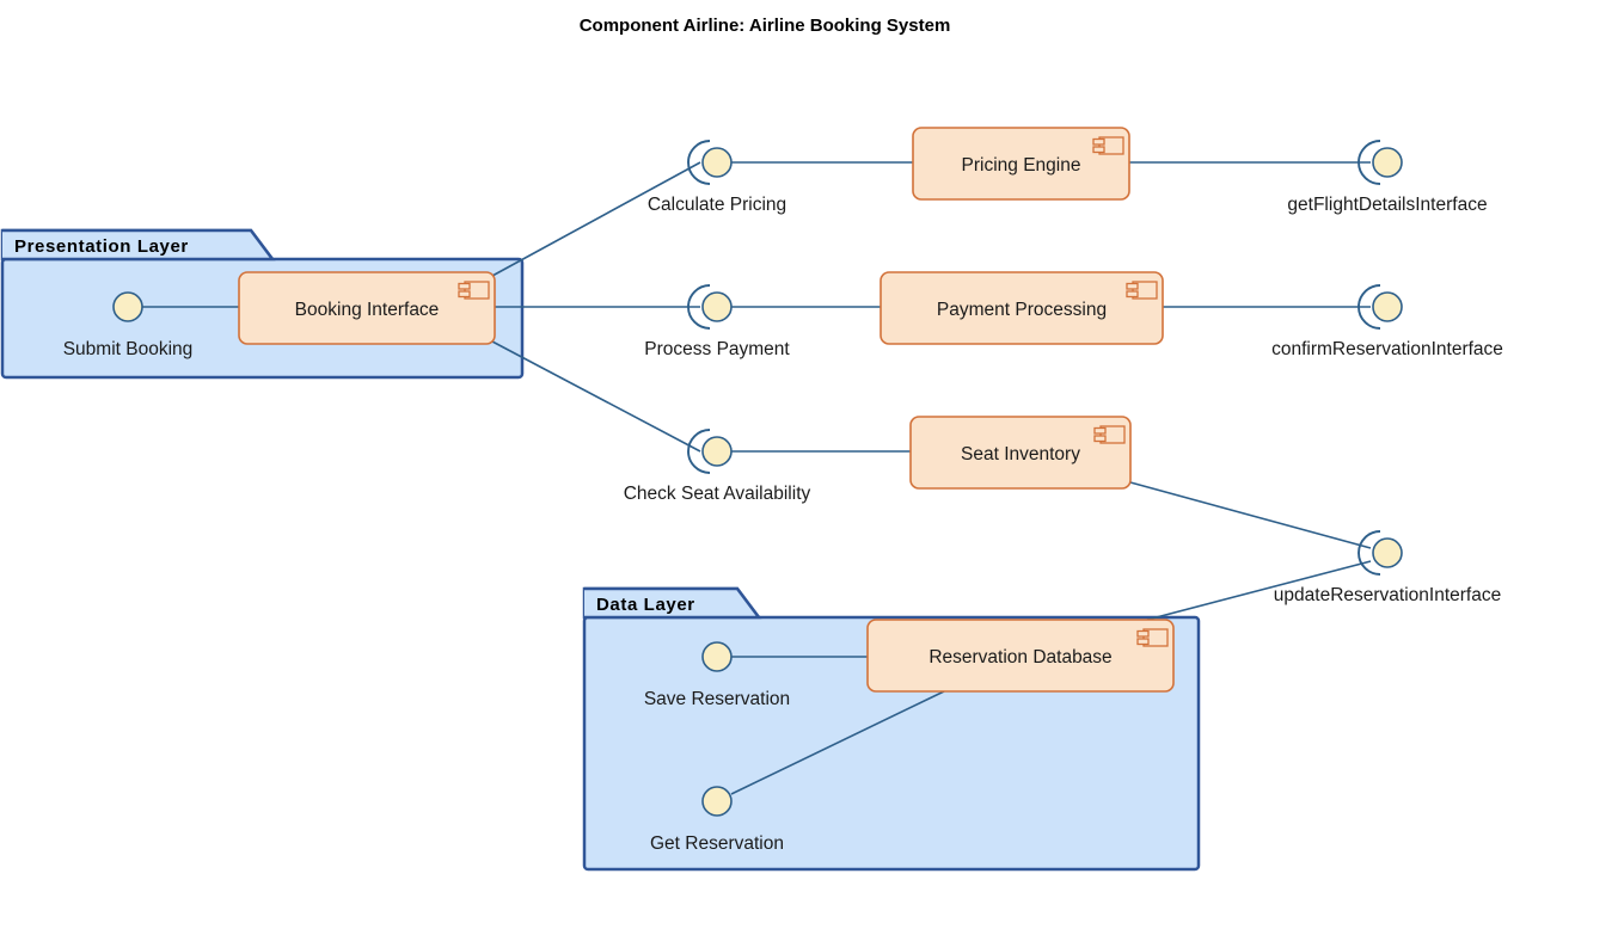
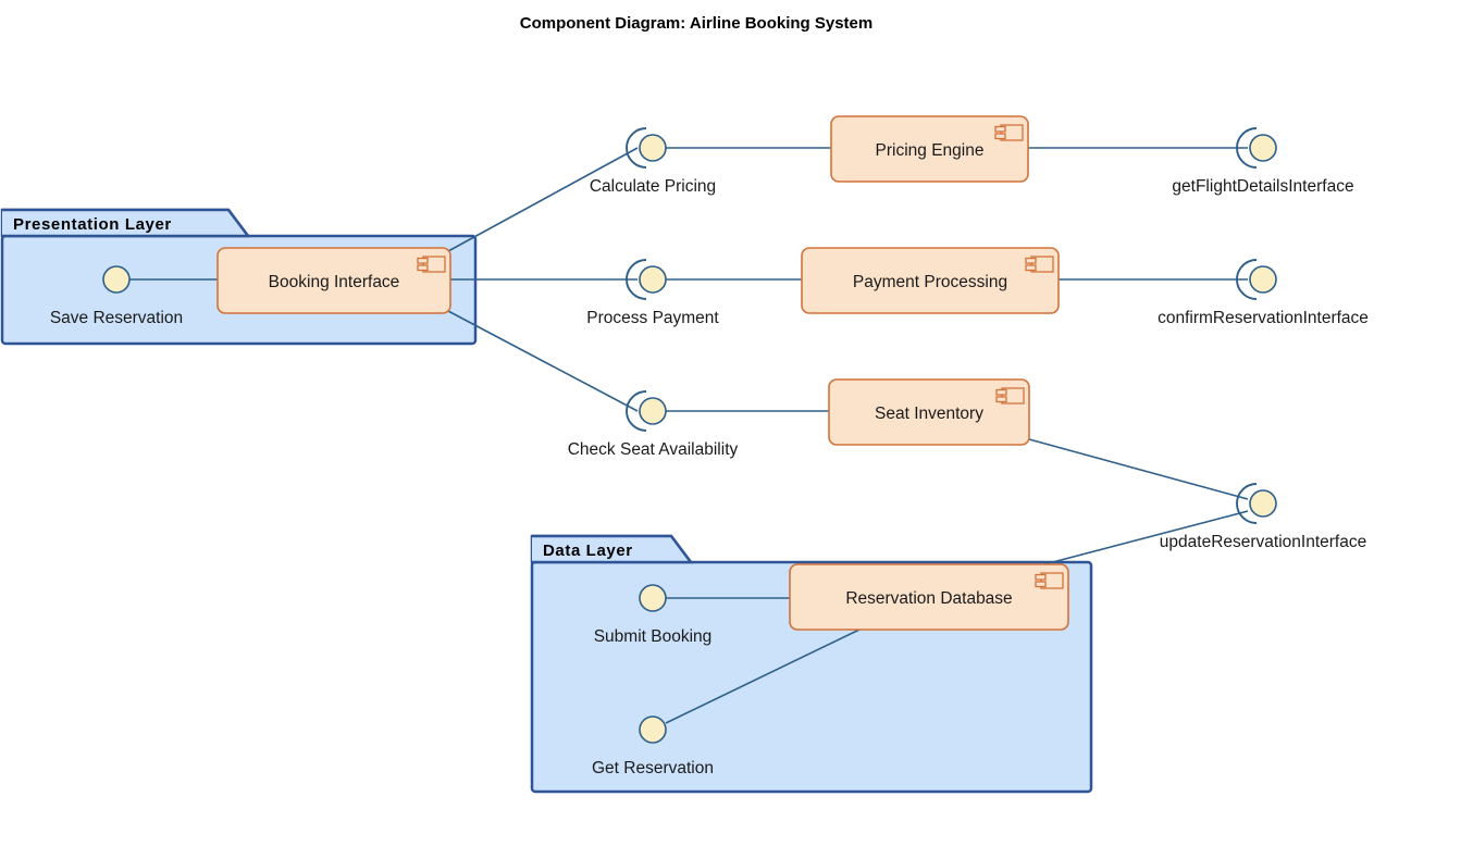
  Presentation Layer
  Data Layer
  Booking Interface
  Pricing Engine
  Payment Processing
  Seat Inventory
  Reservation Database
- Submit Booking
+ Save Reservation
  Calculate Pricing
  Process Payment
  Check Seat Availability
  getFlightDetailsInterface
  confirmReservationInterface
  updateReservationInterface
- Save Reservation
+ Submit Booking
  Get Reservation
- Component Airline: Airline Booking System
+ Component Diagram: Airline Booking System
